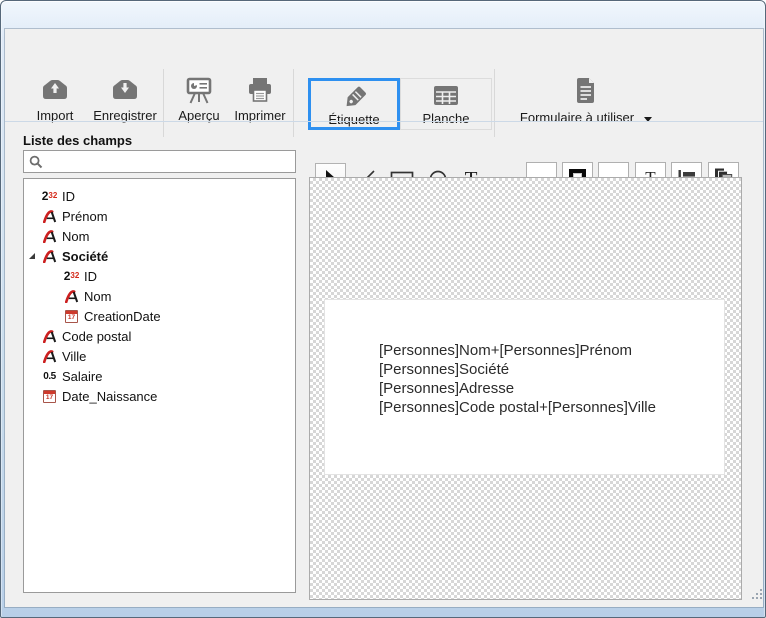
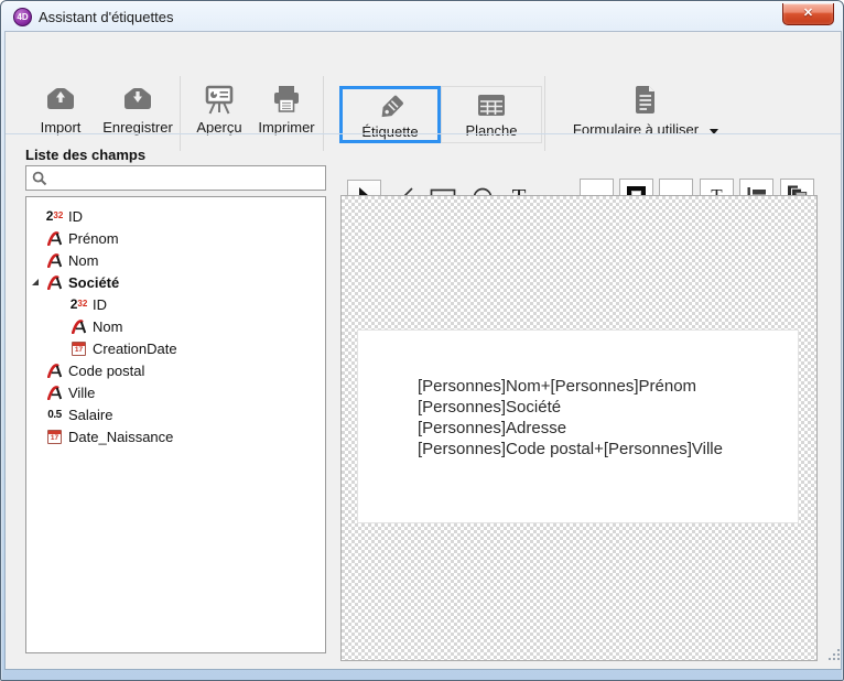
+ 4D
+ Assistant d'étiquettes
+ ✕
  Import
  Enregistrer
  Aperçu
  Imprimer
  Étiquette
  Planche
  Formulaire à utiliser
  Liste des champs
  2
  32
  ID
  Prénom
  Nom
  Société
  2
  32
  ID
  Nom
  CreationDate
  Code postal
  Ville
  0.5
  Salaire
  Date_Naissance
  [Personnes]Nom+[Personnes]Prénom
  [Personnes]Société
  [Personnes]Adresse
  [Personnes]Code postal+[Personnes]Ville
